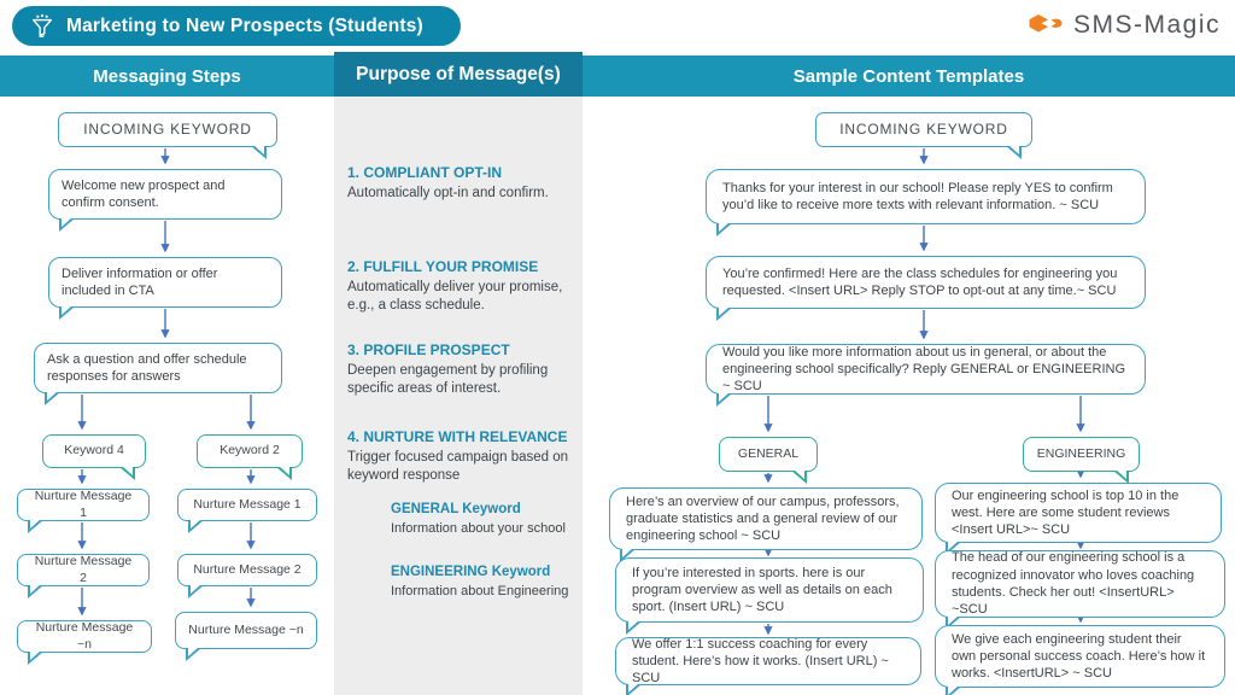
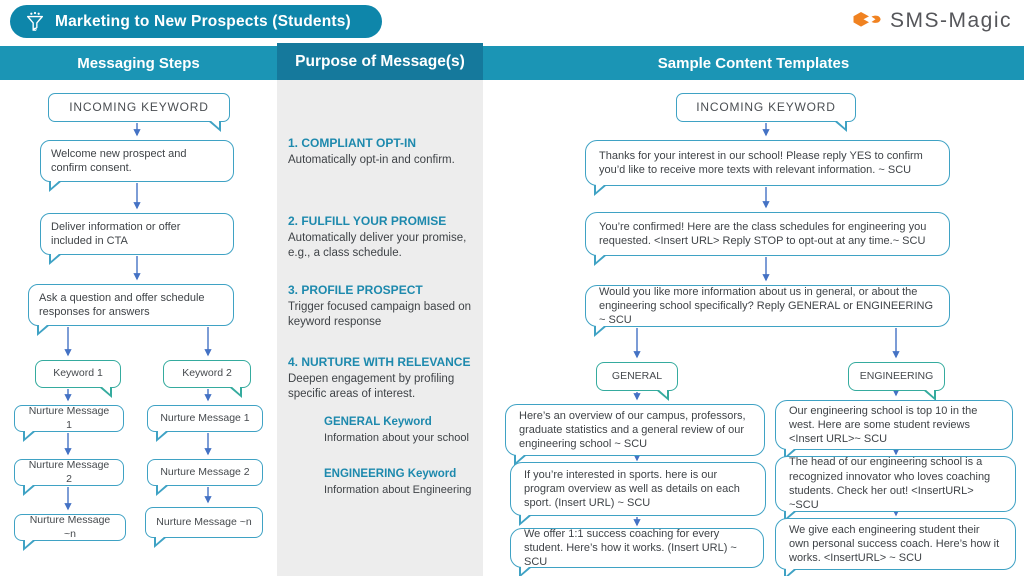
  Marketing to New Prospects (Students)
  SMS-Magic
  Messaging Steps
  Purpose of Message(s)
  Sample Content Templates
  INCOMING KEYWORD
  Welcome new prospect and confirm consent.
  Deliver information or offer included in CTA
  Ask a question and offer schedule responses for answers
- Keyword 4
+ Keyword 1
  Keyword 2
  Nurture Message 1
  Nurture Message 1
  Nurture Message 2
  Nurture Message 2
  Nurture Message ~n
  Nurture Message ~n
  1. COMPLIANT OPT-IN
  Automatically opt-in and confirm.
  2. FULFILL YOUR PROMISE
  Automatically deliver your promise, e.g., a class schedule.
  3. PROFILE PROSPECT
- Deepen engagement by profiling specific areas of interest.
+ Trigger focused campaign based on keyword response
  4. NURTURE WITH RELEVANCE
- Trigger focused campaign based on keyword response
+ Deepen engagement by profiling specific areas of interest.
  GENERAL Keyword
  Information about your school
  ENGINEERING Keyword
  Information about Engineering
  INCOMING KEYWORD
  Thanks for your interest in our school! Please reply YES to confirm you’d like to receive more texts with relevant information. ~ SCU
  You’re confirmed! Here are the class schedules for engineering you requested. <Insert URL> Reply STOP to opt-out at any time.~ SCU
  Would you like more information about us in general, or about the engineering school specifically? Reply GENERAL or ENGINEERING ~ SCU
  GENERAL
  ENGINEERING
  Here’s an overview of our campus, professors, graduate statistics and a general review of our engineering school ~ SCU
  If you’re interested in sports. here is our program overview as well as details on each sport. (Insert URL) ~ SCU
  We offer 1:1 success coaching for every student. Here’s how it works. (Insert URL) ~ SCU
  Our engineering school is top 10 in the west. Here are some student reviews <Insert URL>~ SCU
  The head of our engineering school is a recognized innovator who loves coaching students. Check her out! <InsertURL> ~SCU
  We give each engineering student their own personal success coach. Here’s how it works. <InsertURL> ~ SCU
